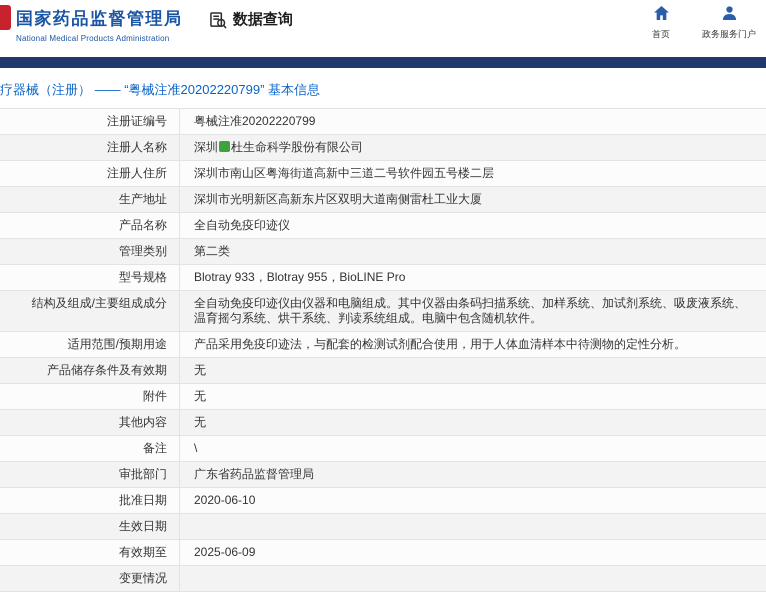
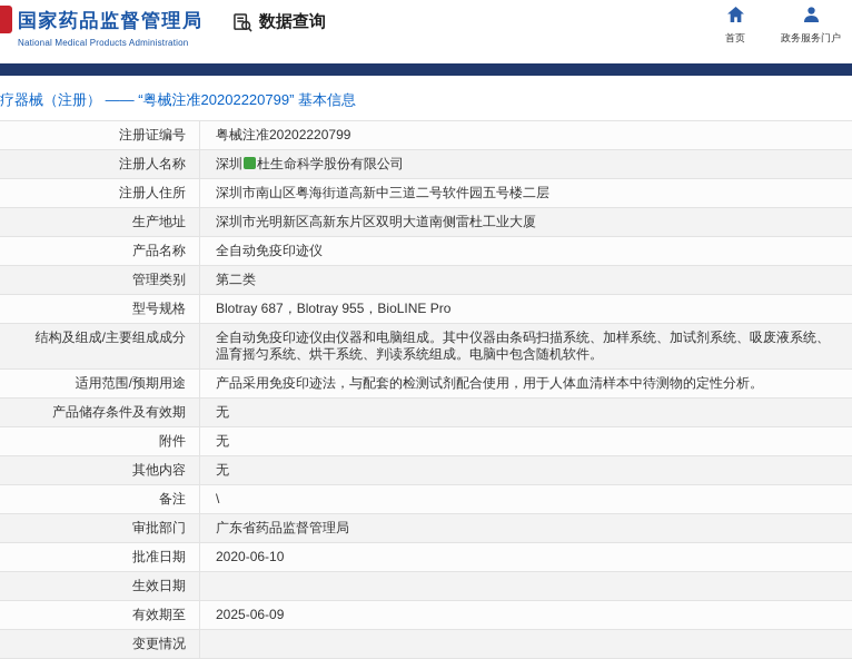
  国家药品监督管理局
  National Medical Products Administration
  数据查询
  首页
  政务服务门户
  疗器械（注册） —— “粤械注准20202220799” 基本信息
  注册证编号
  粤械注准20202220799
  注册人名称
  深圳 杜生命科学股份有限公司
  注册人住所
  深圳市南山区粤海街道高新中三道二号软件园五号楼二层
  生产地址
  深圳市光明新区高新东片区双明大道南侧雷杜工业大厦
  产品名称
  全自动免疫印迹仪
  管理类别
  第二类
  型号规格
- Blotray 933，Blotray 955，BioLINE Pro
+ Blotray 687，Blotray 955，BioLINE Pro
  结构及组成/主要组成成分
  全自动免疫印迹仪由仪器和电脑组成。其中仪器由条码扫描系统、加样系统、加试剂系统、吸废液系统、温育摇匀系统、烘干系统、判读系统组成。电脑中包含随机软件。
  适用范围/预期用途
  产品采用免疫印迹法，与配套的检测试剂配合使用，用于人体血清样本中待测物的定性分析。
  产品储存条件及有效期
  无
  附件
  无
  其他内容
  无
  备注
  \
  审批部门
  广东省药品监督管理局
  批准日期
  2020-06-10
  生效日期
  有效期至
  2025-06-09
  变更情况
